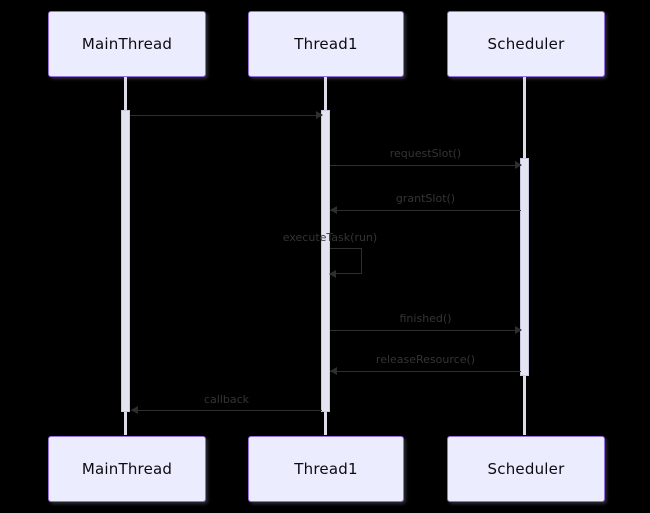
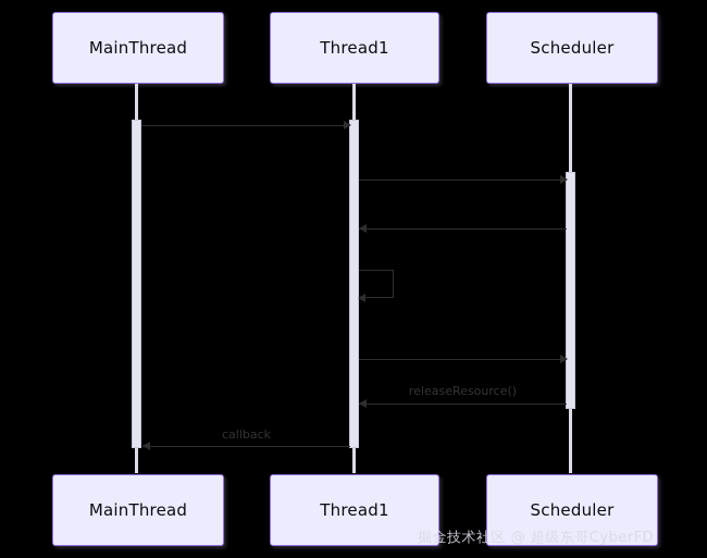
  MainThread
  Thread1
  Scheduler
- requestSlot()
- grantSlot()
- executeTask(run)
- finished()
  releaseResource()
  callback
  MainThread
  Thread1
  Scheduler
+ 掘金技术社区 @ 超级东哥CyberFD
